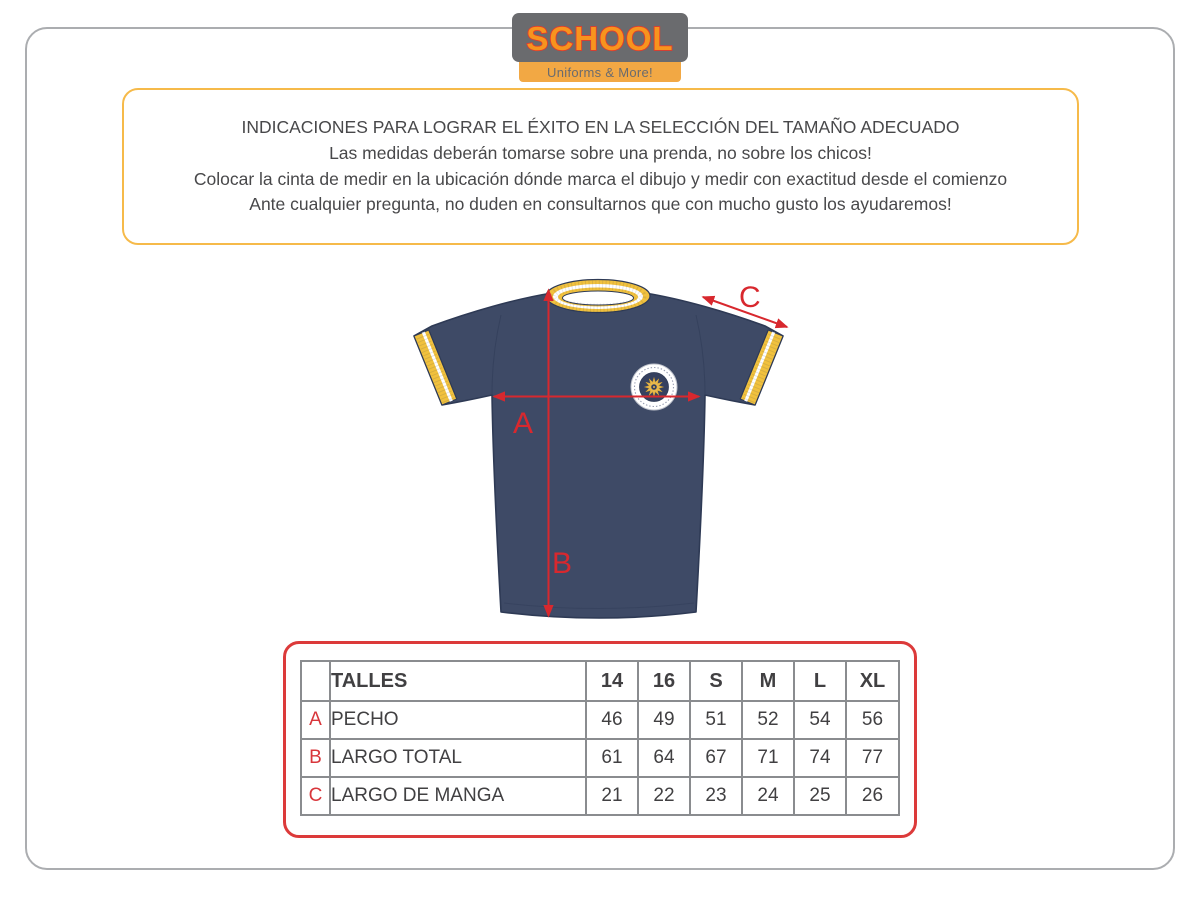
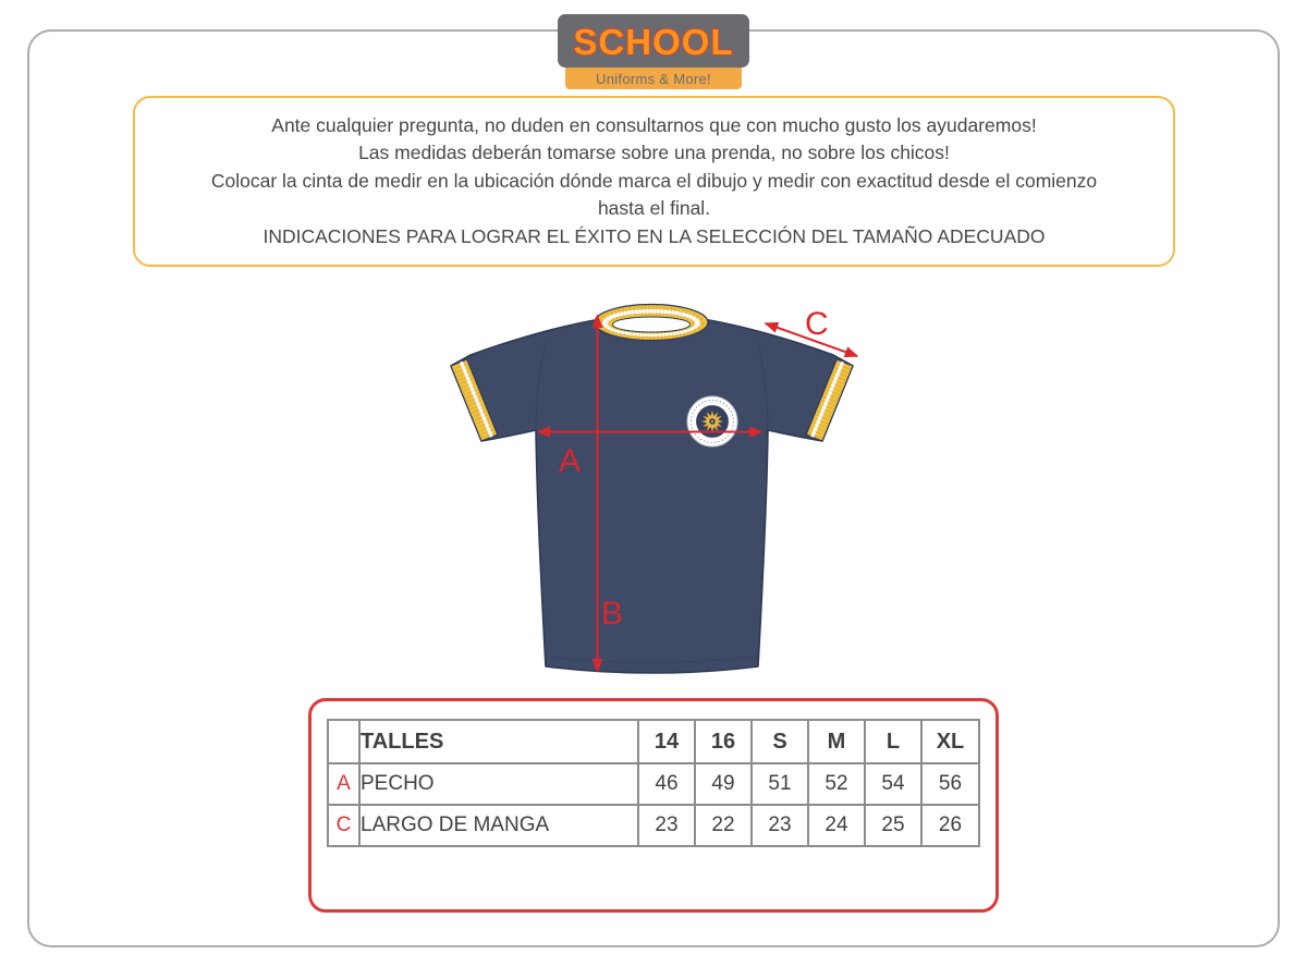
  SCHOOL
  Uniforms & More!
- INDICACIONES PARA LOGRAR EL ÉXITO EN LA SELECCIÓN DEL TAMAÑO ADECUADO
+ Ante cualquier pregunta, no duden en consultarnos que con mucho gusto los ayudaremos!
  Las medidas deberán tomarse sobre una prenda, no sobre los chicos!
  Colocar la cinta de medir en la ubicación dónde marca el dibujo y medir con exactitud desde el comienzo
+ hasta el final.
- Ante cualquier pregunta, no duden en consultarnos que con mucho gusto los ayudaremos!
+ INDICACIONES PARA LOGRAR EL ÉXITO EN LA SELECCIÓN DEL TAMAÑO ADECUADO
  A
  B
  C
  	TALLES	14	16	S	M	L	XL
  A	PECHO	46	49	51	52	54	56
- B	LARGO TOTAL	61	64	67	71	74	77
- C	LARGO DE MANGA	21	22	23	24	25	26
+ C	LARGO DE MANGA	23	22	23	24	25	26
